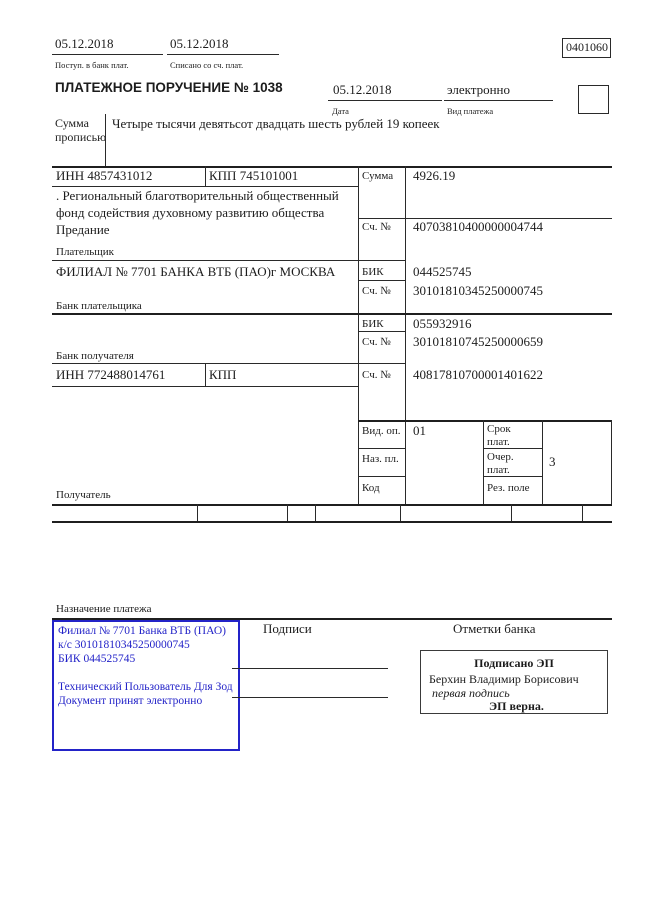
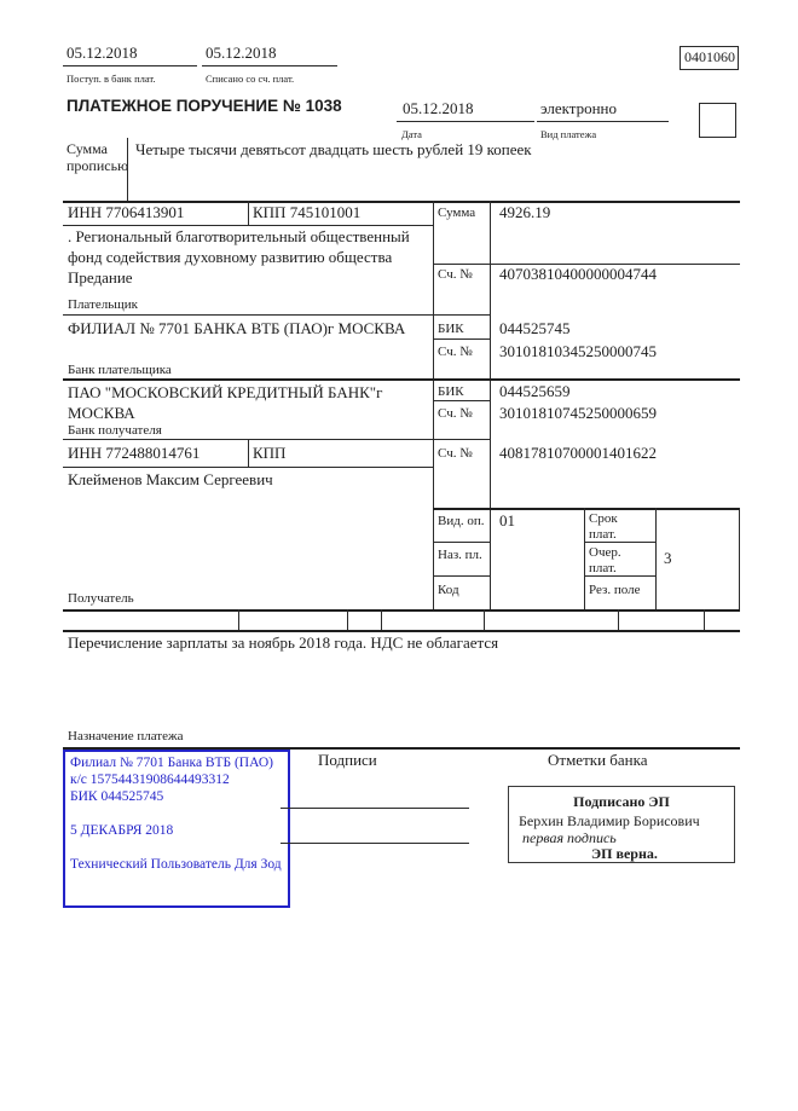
  05.12.2018
  Поступ. в банк плат.
  05.12.2018
  Списано со сч. плат.
  0401060
  ПЛАТЕЖНОЕ ПОРУЧЕНИЕ № 1038
  05.12.2018
  Дата
  электронно
  Вид платежа
  Сумма
  прописью
  Четыре тысячи девятьсот двадцать шесть рублей 19 копеек
- ИНН 4857431012
+ ИНН 7706413901
  КПП 745101001
  Сумма
  4926.19
  . Региональный благотворительный общественный фонд содействия духовному развитию общества Предание
  Сч. №
  40703810400000004744
  Плательщик
  ФИЛИАЛ № 7701 БАНКА ВТБ (ПАО)г МОСКВА
  БИК
  044525745
  Сч. №
  30101810345250000745
  Банк плательщика
+ ПАО "МОСКОВСКИЙ КРЕДИТНЫЙ БАНК"г МОСКВА
  БИК
- 055932916
+ 044525659
  Сч. №
  30101810745250000659
  Банк получателя
  ИНН 772488014761
  КПП
  Сч. №
  40817810700001401622
+ Клейменов Максим Сергеевич
  Вид. оп.
  01
  Срок плат.
  Наз. пл.
  Очер. плат.
  3
  Код
  Рез. поле
  Получатель
+ Перечисление зарплаты за ноябрь 2018 года. НДС не облагается
  Назначение платежа
  Филиал № 7701 Банка ВТБ (ПАО)
- к/с 30101810345250000745
+ к/с 15754431908644493312
  БИК 044525745
+ 5 ДЕКАБРЯ 2018
  Технический Пользователь Для Зод
- Документ принят электронно
  Подписи
  Отметки банка
  Подписано ЭП
  Берхин Владимир Борисович
  первая подпись
  ЭП верна.
